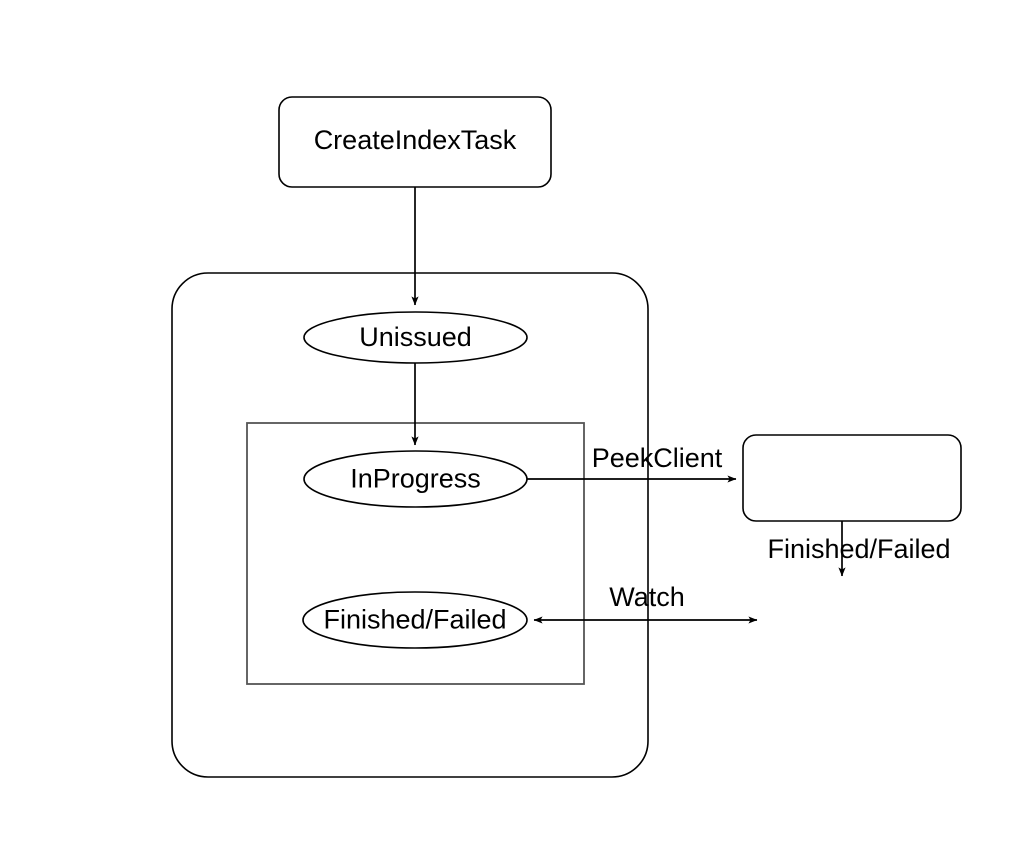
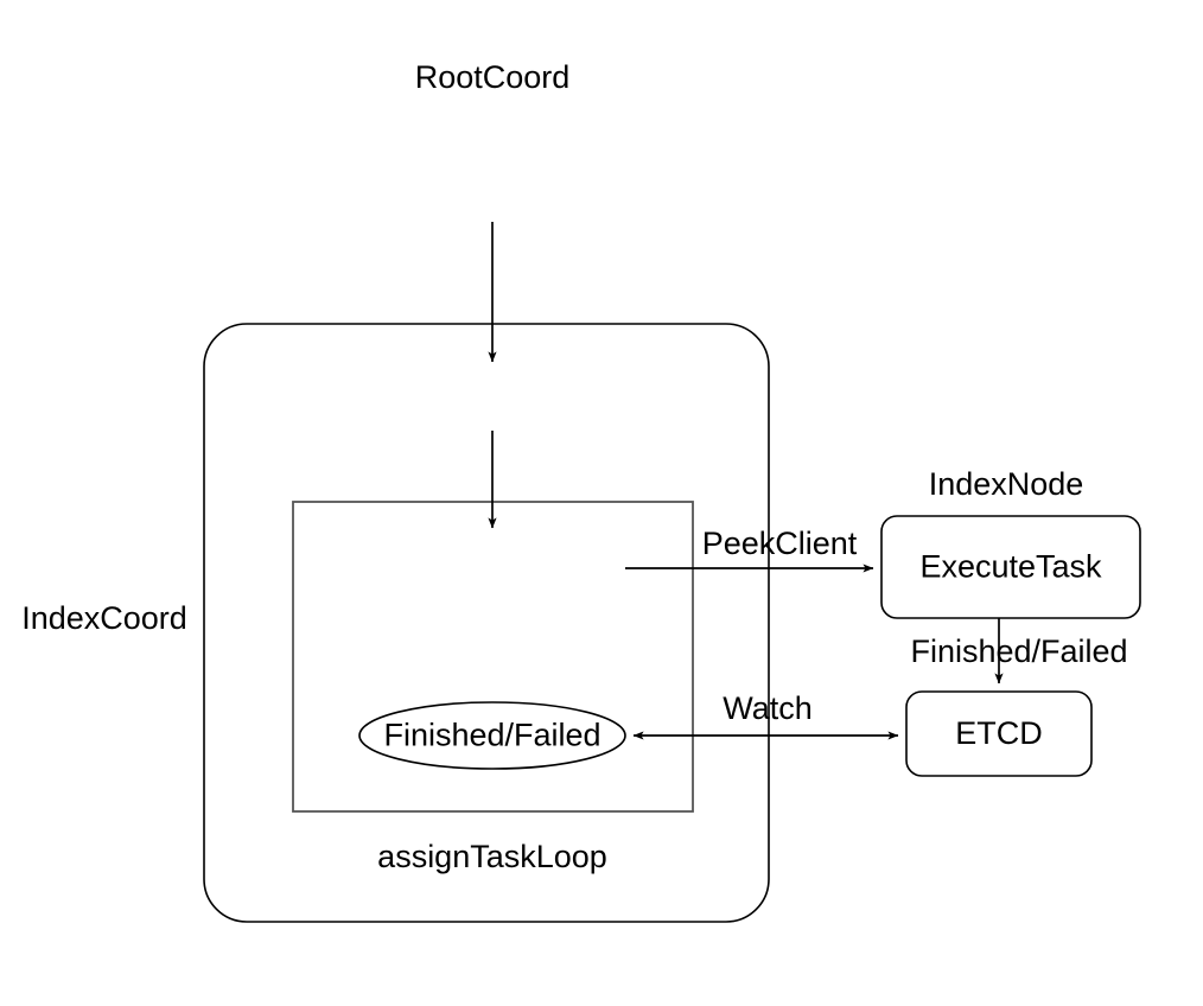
- CreateIndexTask
- Unissued
- InProgress
  Finished/Failed
+ ExecuteTask
+ ETCD
+ RootCoord
+ IndexCoord
+ IndexNode
+ assignTaskLoop
  PeekClient
  Finished/Failed
  Watch
